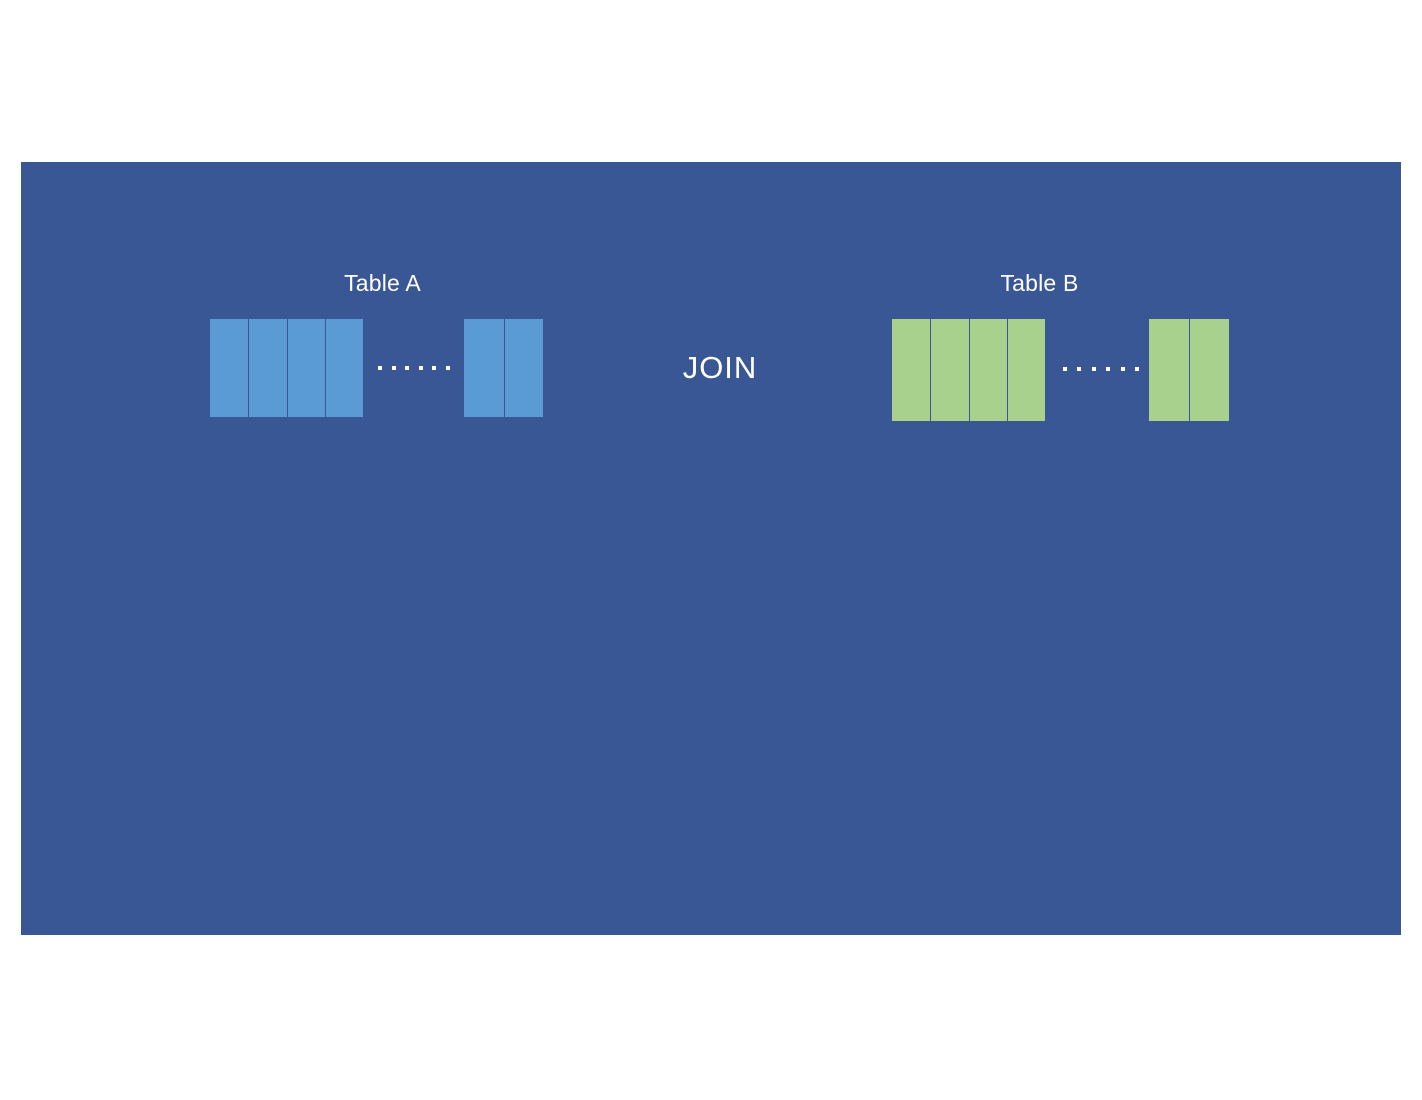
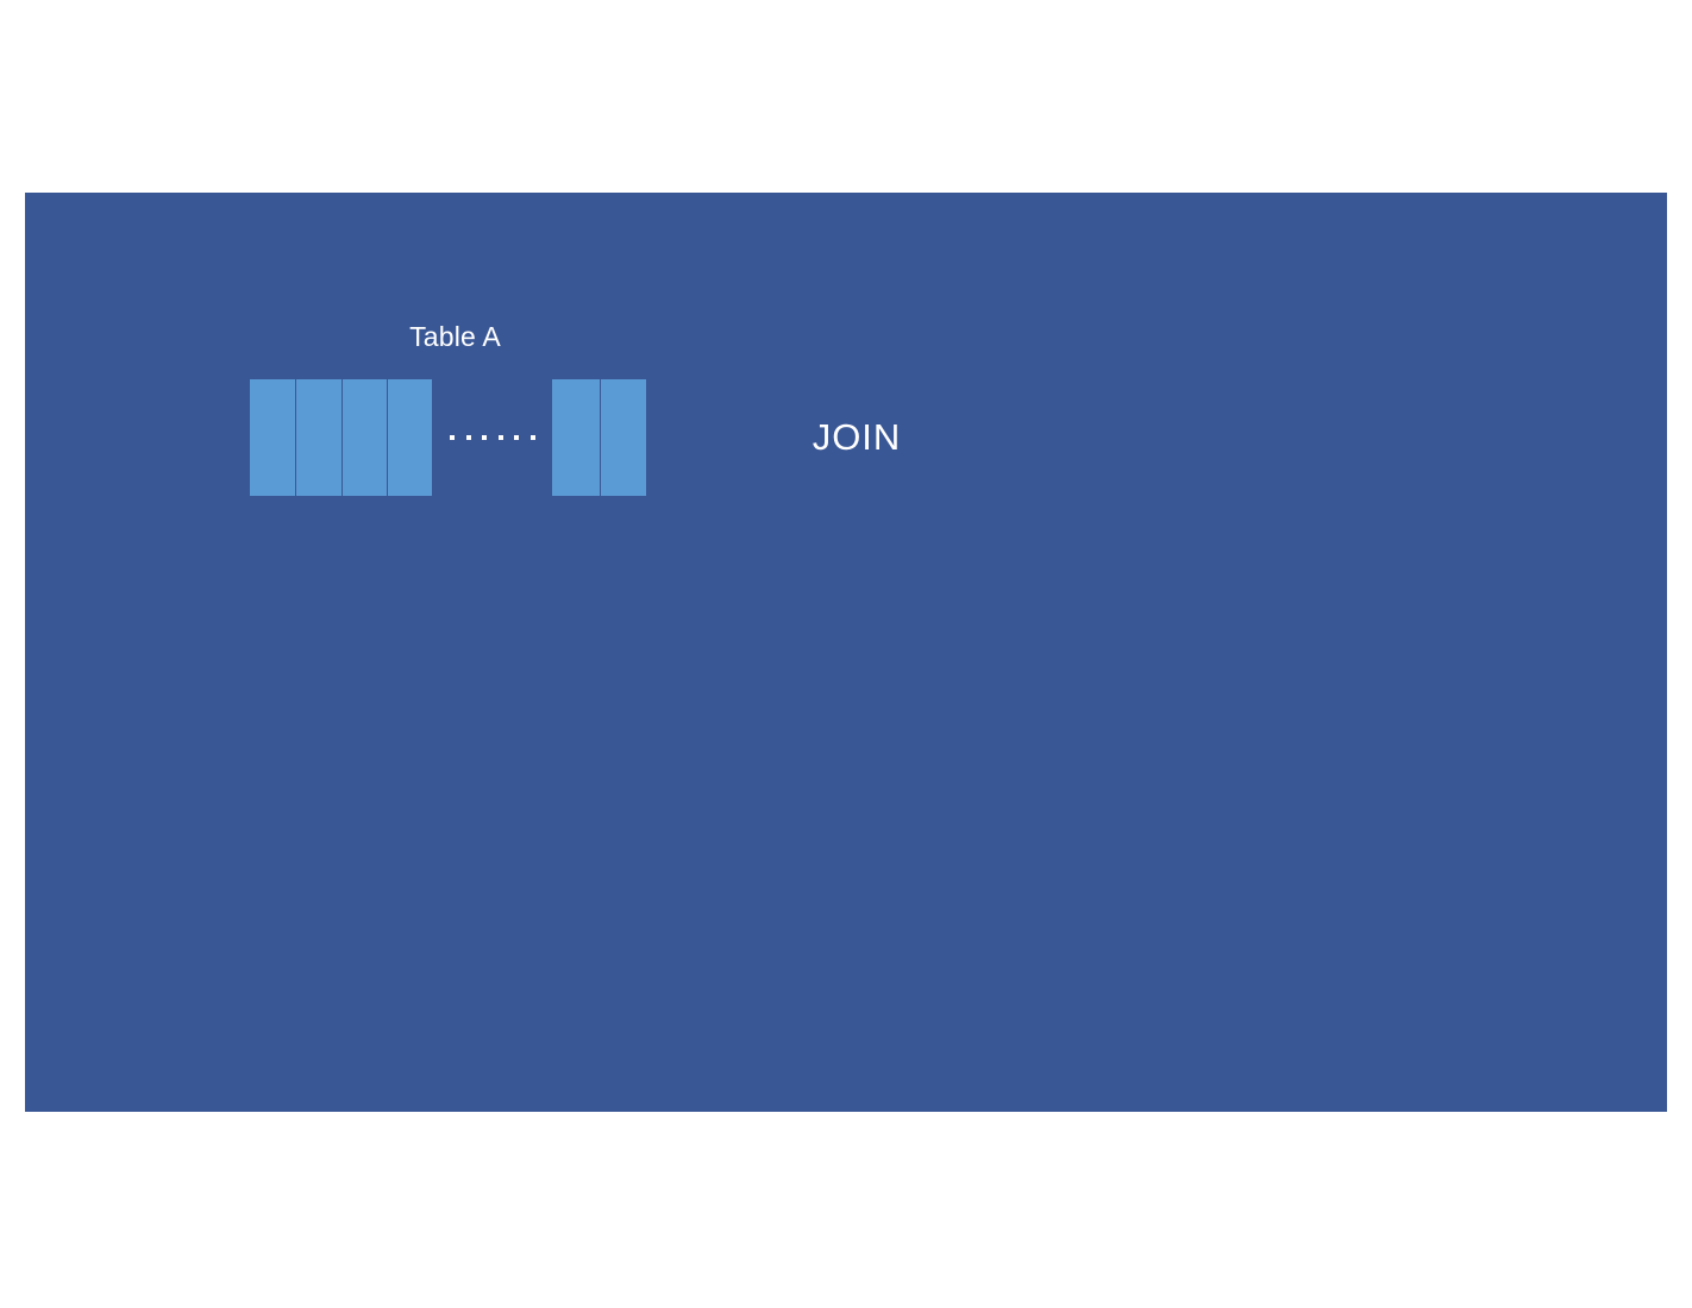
  Table A
  JOIN
- Table B
